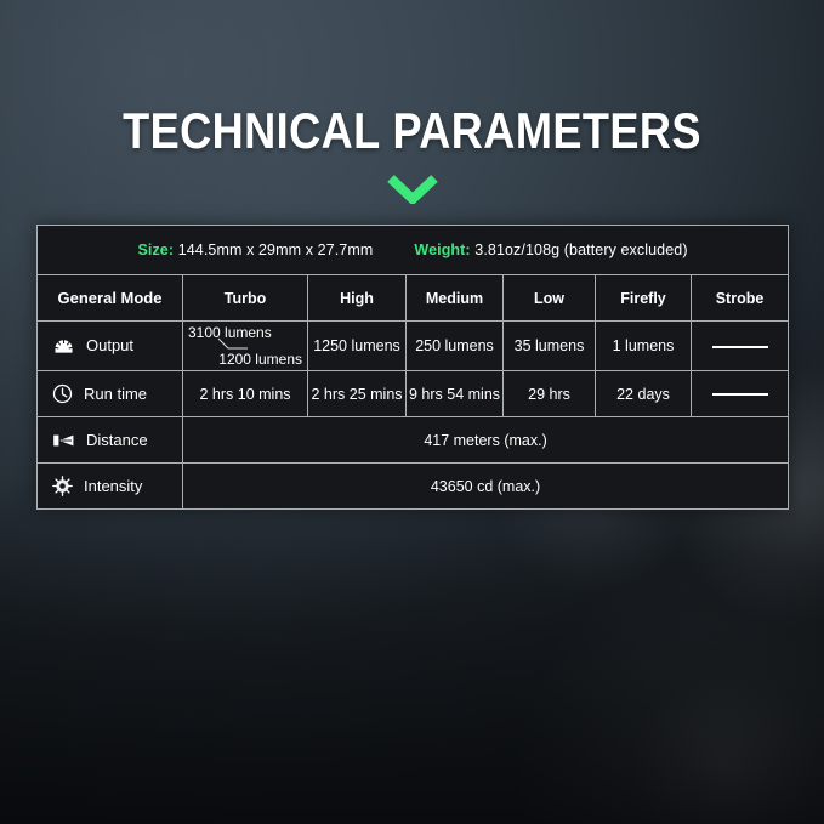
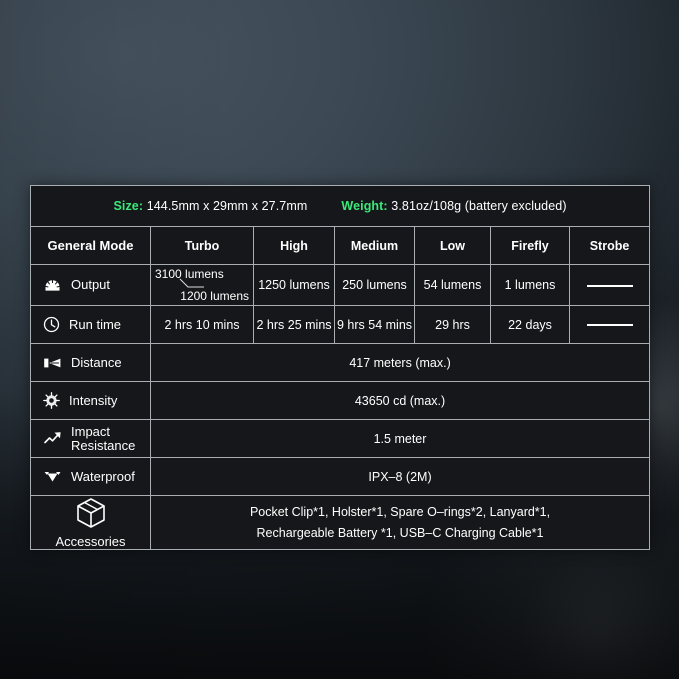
- TECHNICAL PARAMETERS
  Size: 144.5mm x 29mm x 27.7mm Weight: 3.81oz/108g (battery excluded)
  General Mode	Turbo	High	Medium	Low	Firefly	Strobe
- Output	3100 lumens 1200 lumens	1250 lumens	250 lumens	35 lumens	1 lumens
+ Output	3100 lumens 1200 lumens	1250 lumens	250 lumens	54 lumens	1 lumens
  Run time	2 hrs 10 mins	2 hrs 25 mins	9 hrs 54 mins	29 hrs	22 days
  Distance	417 meters (max.)
  Intensity	43650 cd (max.)
+ ImpactResistance	1.5 meter
+ Waterproof	IPX–8 (2M)
+ Accessories	Pocket Clip*1, Holster*1, Spare O–rings*2, Lanyard*1, Rechargeable Battery *1, USB–C Charging Cable*1
